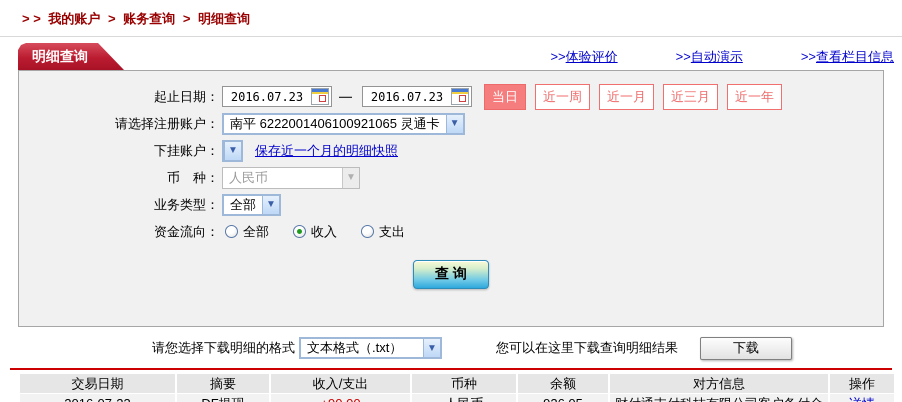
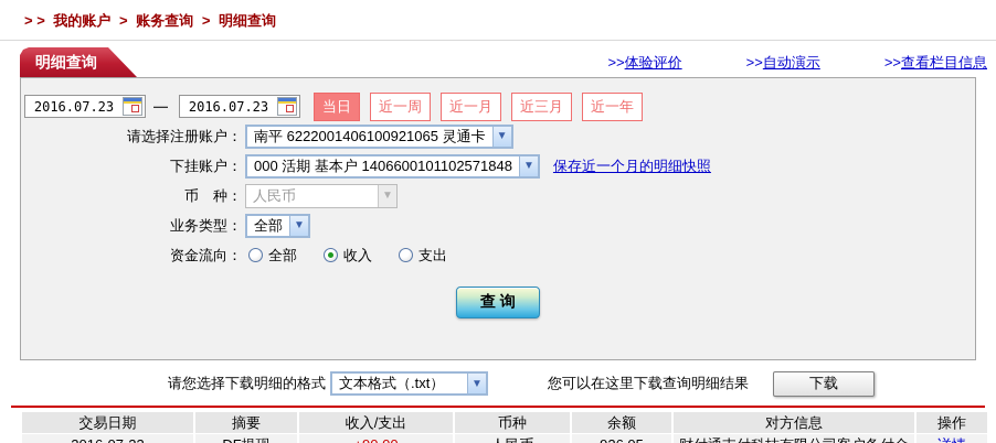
  > > 我的账户 > 账务查询 > 明细查询
  明细查询
  >>体验评价
  >>自动演示
  >>查看栏目信息
- 起止日期：
  2016.07.23
  —
  2016.07.23
  当日
  近一周
  近一月
  近三月
  近一年
  请选择注册账户：
  南平 6222001406100921065 灵通卡
  ▼
  下挂账户：
+ 000 活期 基本户 1406600101102571848
  ▼
  保存近一个月的明细快照
  币 种：
  人民币
  ▼
  业务类型：
  全部
  ▼
  资金流向：
  全部
  收入
  支出
  查 询
  请您选择下载明细的格式
  文本格式（.txt）
  ▼
  您可以在这里下载查询明细结果
  下载
  交易日期	摘要	收入/支出	币种	余额	对方信息	操作
